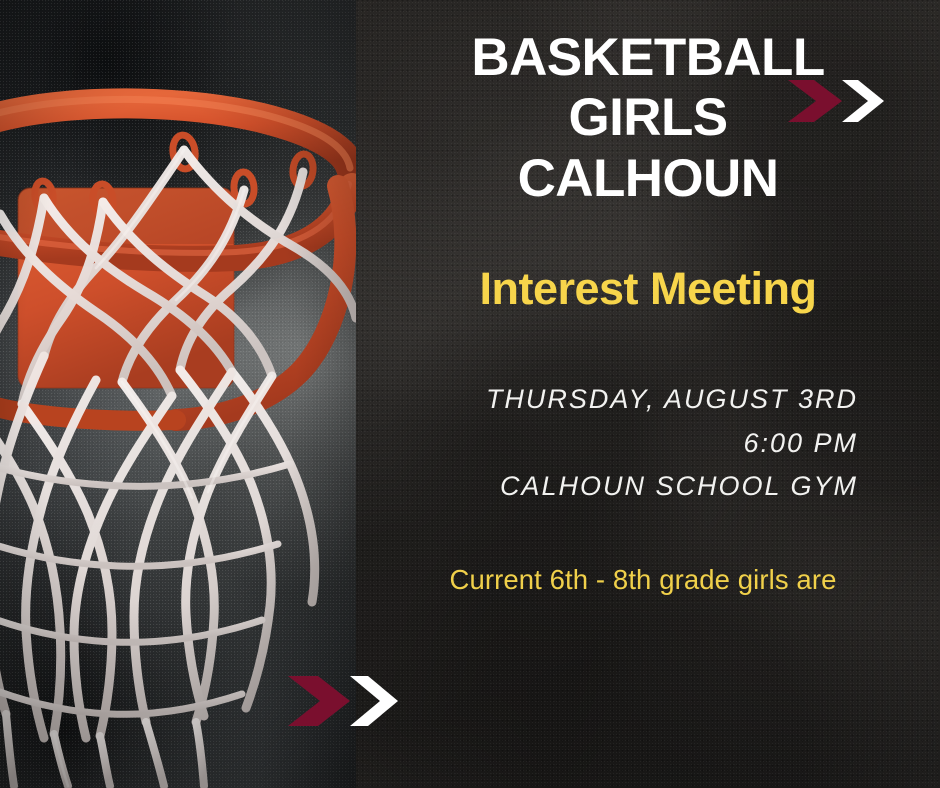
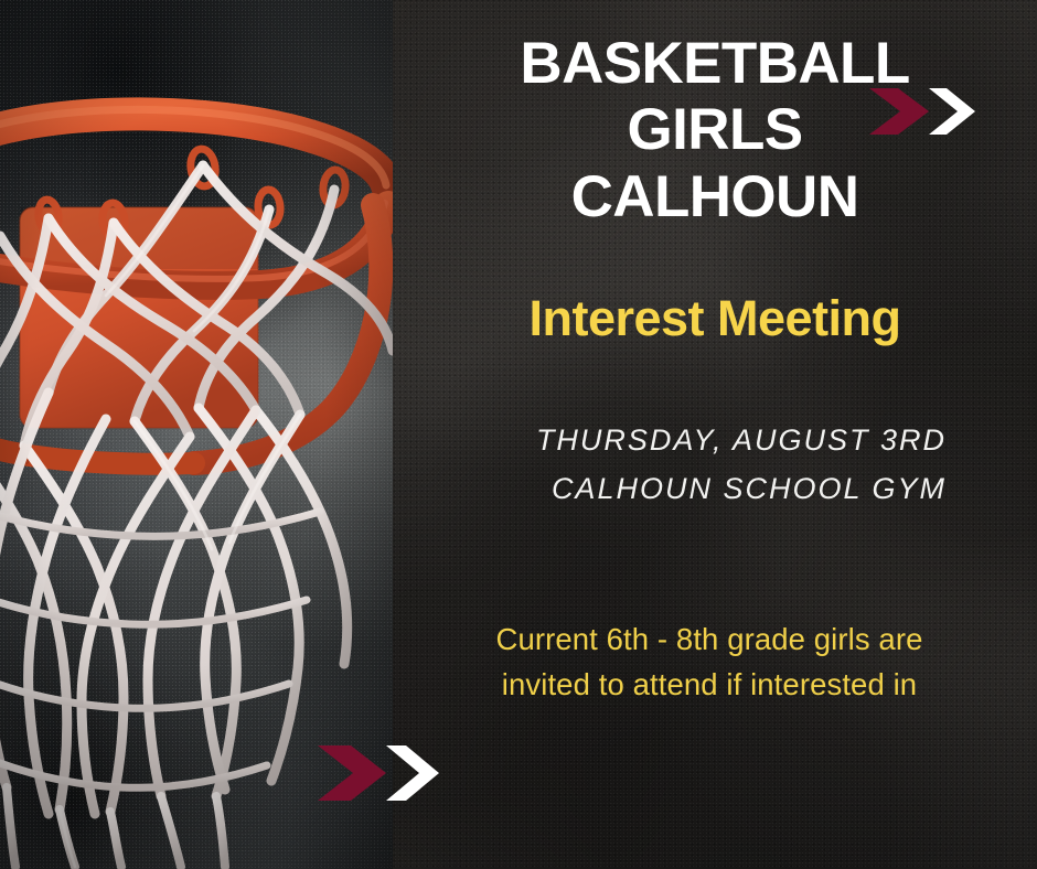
  BASKETBALL
  GIRLS
  CALHOUN
  Interest Meeting
  THURSDAY, AUGUST 3RD
- 6:00 PM
  CALHOUN SCHOOL GYM
  Current 6th - 8th grade girls are
+ invited to attend if interested in
